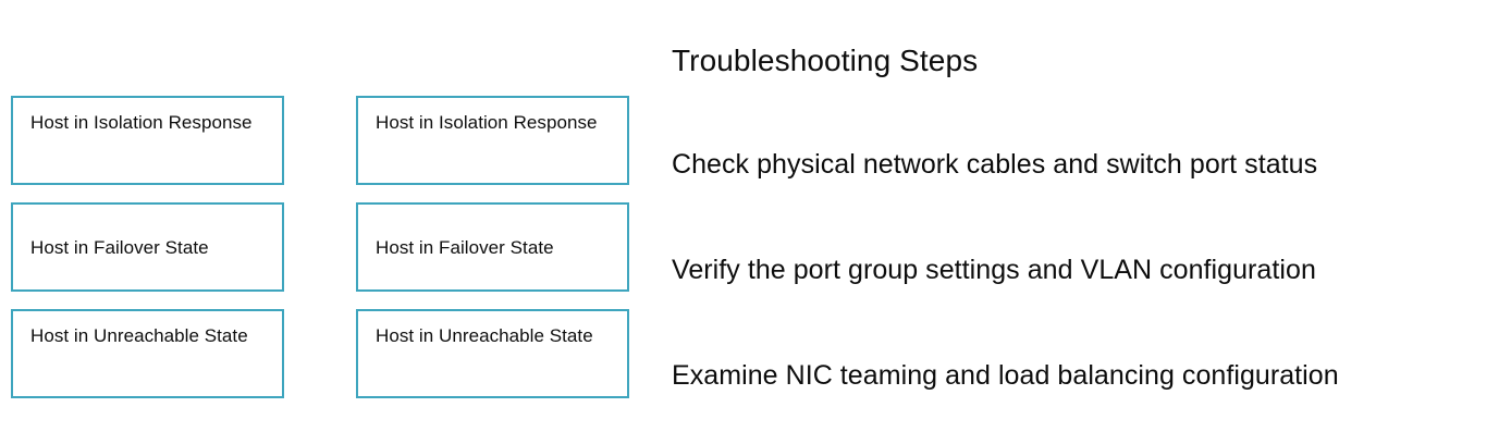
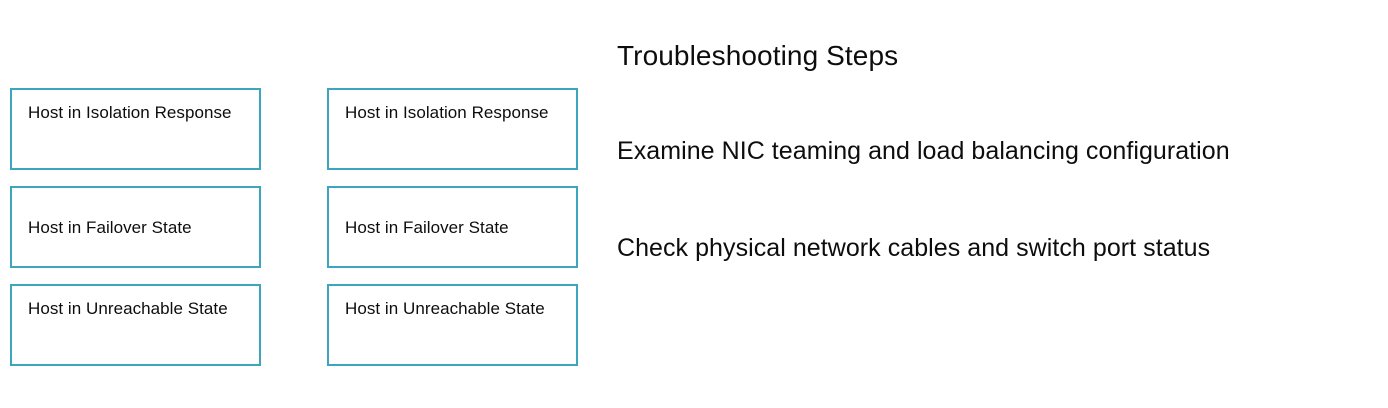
  Host in Isolation Response
  Host in Failover State
  Host in Unreachable State
  Host in Isolation Response
  Host in Failover State
  Host in Unreachable State
  Troubleshooting Steps
- Check physical network cables and switch port status
+ Examine NIC teaming and load balancing configuration
- Verify the port group settings and VLAN configuration
- Examine NIC teaming and load balancing configuration
+ Check physical network cables and switch port status
